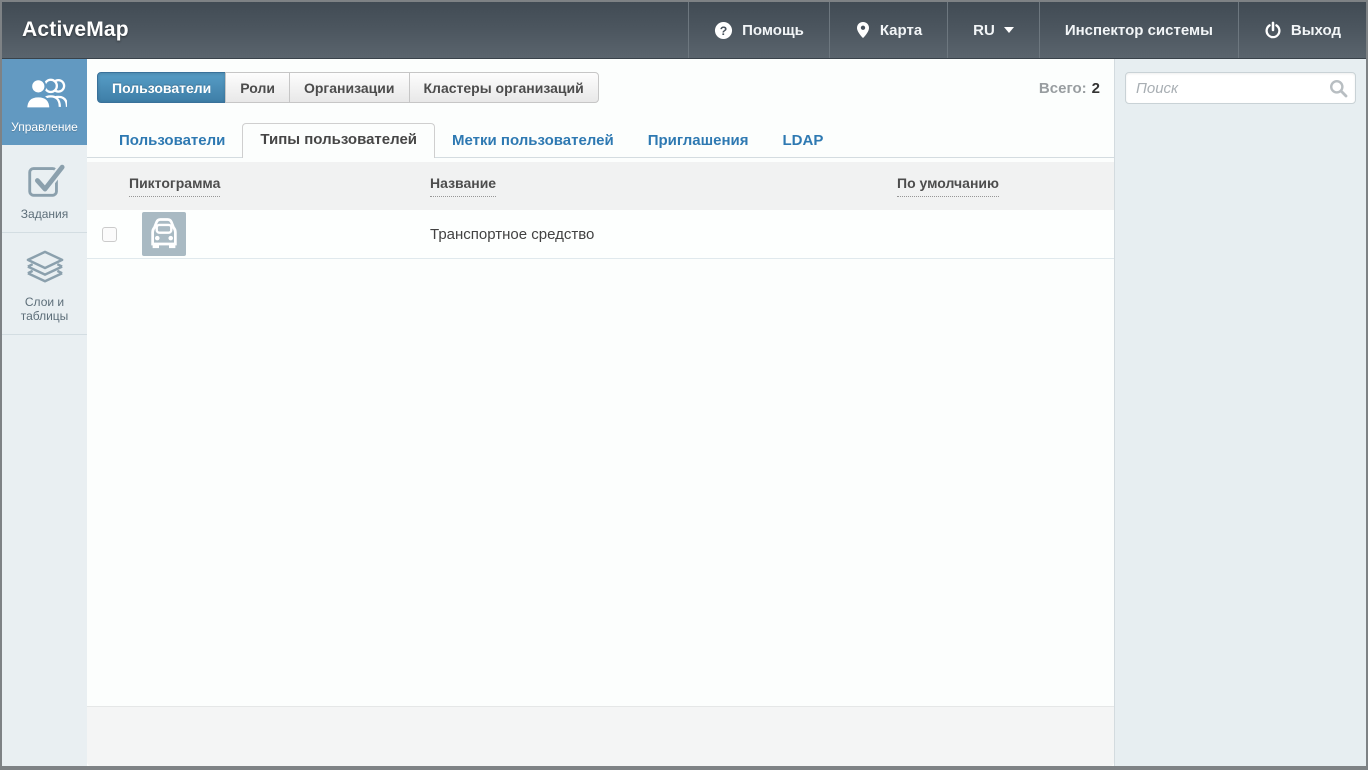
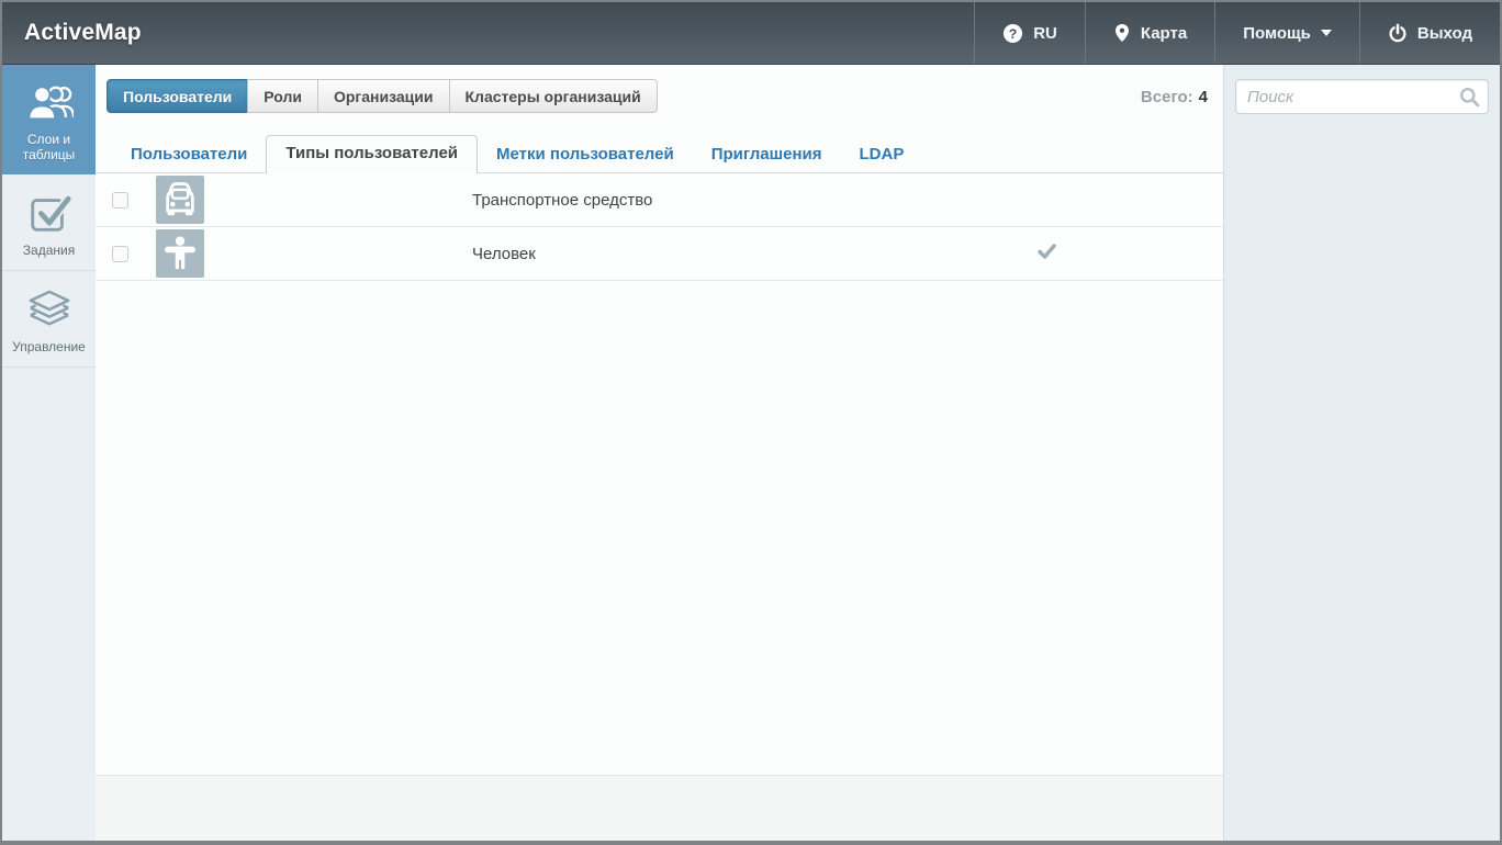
  ActiveMap
  ?
- Помощь
+ RU
  Карта
- RU
+ Помощь
- Инспектор системы
  Выход
- Управление
+ Слои и таблицы
  Задания
- Слои и таблицы
+ Управление
  Пользователи
  Роли
  Организации
  Кластеры организаций
- Всего: 2
+ Всего: 4
  Пользователи
  Типы пользователей
  Метки пользователей
  Приглашения
  LDAP
- Пиктограмма
- Название
- По умолчанию
  Транспортное средство
+ Человек
  Поиск
